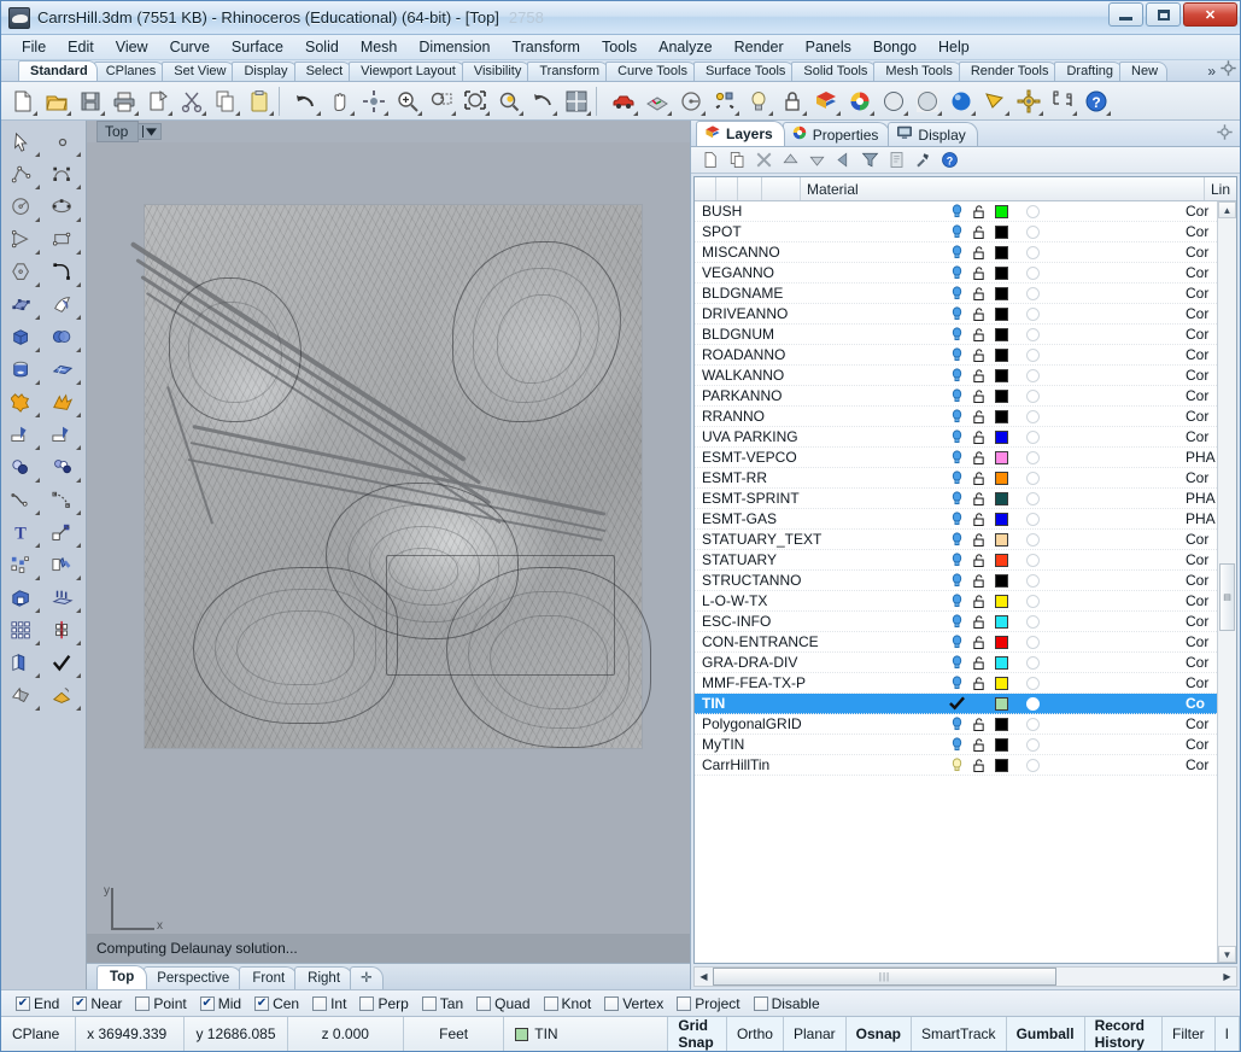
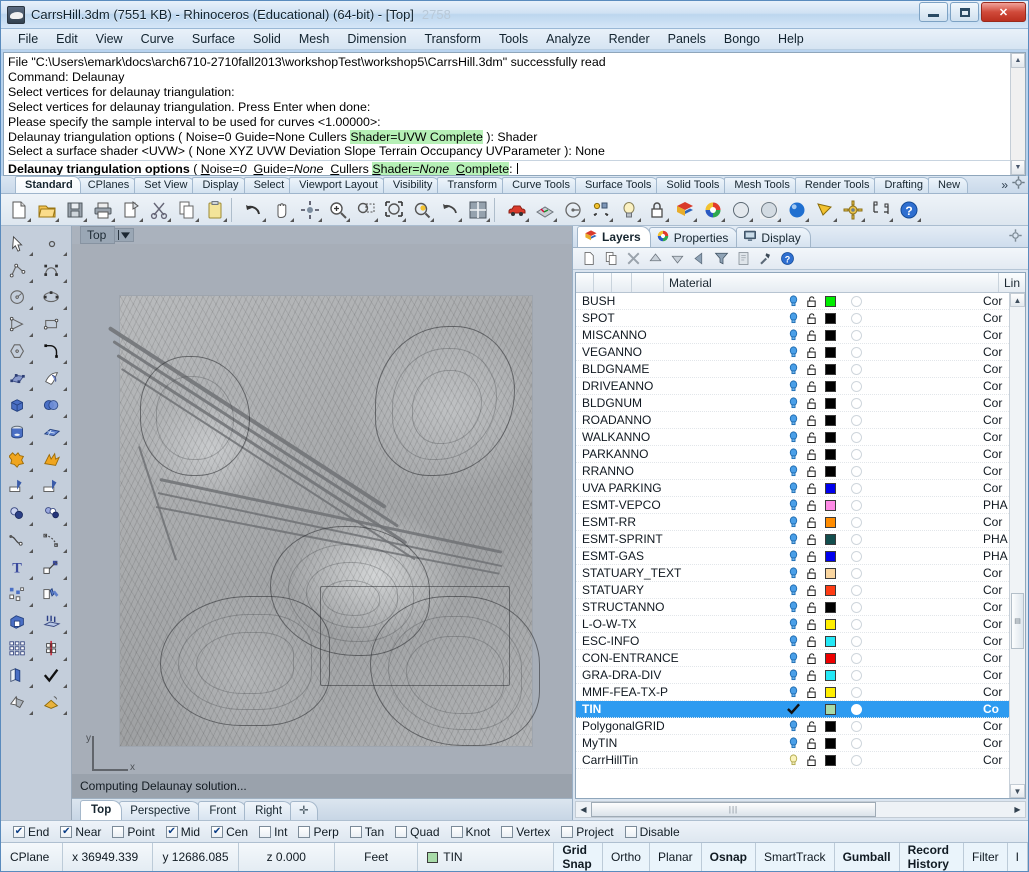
  CarrsHill.3dm (7551 KB) - Rhinoceros (Educational) (64-bit) - [Top]
  2758
  ✕
  File
  Edit
  View
  Curve
  Surface
  Solid
  Mesh
  Dimension
  Transform
  Tools
  Analyze
  Render
  Panels
  Bongo
  Help
+ File "C:\Users\emark\docs\arch6710-2710fall2013\workshopTest\workshop5\CarrsHill.3dm" successfully read
+ Command: Delaunay
+ Select vertices for delaunay triangulation:
+ Select vertices for delaunay triangulation. Press Enter when done:
+ Please specify the sample interval to be used for curves <1.00000>:
+ Delaunay triangulation options ( Noise=0 Guide=None Cullers Shader=UVW Complete ): Shader
+ Select a surface shader <UVW> ( None XYZ UVW Deviation Slope Terrain Occupancy UVParameter ): None
+ Delaunay triangulation options ( Noise=0 Guide=None Cullers Shader=None Complete:
  Standard
  CPlanes
  Set View
  Display
  Select
  Viewport Layout
  Visibility
  Transform
  Curve Tools
  Surface Tools
  Solid Tools
  Mesh Tools
  Render Tools
  Drafting
  New
  »
  ?
  T
  Top
  y
  x
  Computing Delaunay solution...
  Top
  Perspective
  Front
  Right
  ✛
  Layers
  Properties
  Display
  ?
  Material
  Lin
  BUSH
  Cor
  SPOT
  Cor
  MISCANNO
  Cor
  VEGANNO
  Cor
  BLDGNAME
  Cor
  DRIVEANNO
  Cor
  BLDGNUM
  Cor
  ROADANNO
  Cor
  WALKANNO
  Cor
  PARKANNO
  Cor
  RRANNO
  Cor
  UVA PARKING
  Cor
  ESMT-VEPCO
  PHA
  ESMT-RR
  Cor
  ESMT-SPRINT
  PHA
  ESMT-GAS
  PHA
  STATUARY_TEXT
  Cor
  STATUARY
  Cor
  STRUCTANNO
  Cor
  L-O-W-TX
  Cor
  ESC-INFO
  Cor
  CON-ENTRANCE
  Cor
  GRA-DRA-DIV
  Cor
  MMF-FEA-TX-P
  Cor
  TIN
  Co
  PolygonalGRID
  Cor
  MyTIN
  Cor
  CarrHillTin
  Cor
  ▲
  ▼
  ◀
  |||
  ▶
  End
  Near
  Point
  Mid
  Cen
  Int
  Perp
  Tan
  Quad
  Knot
  Vertex
  Project
  Disable
  CPlane
  x 36949.339
  y 12686.085
  z 0.000
  Feet
  TIN
  Grid Snap
  Ortho
  Planar
  Osnap
  SmartTrack
  Gumball
  Record History
  Filter
  I
